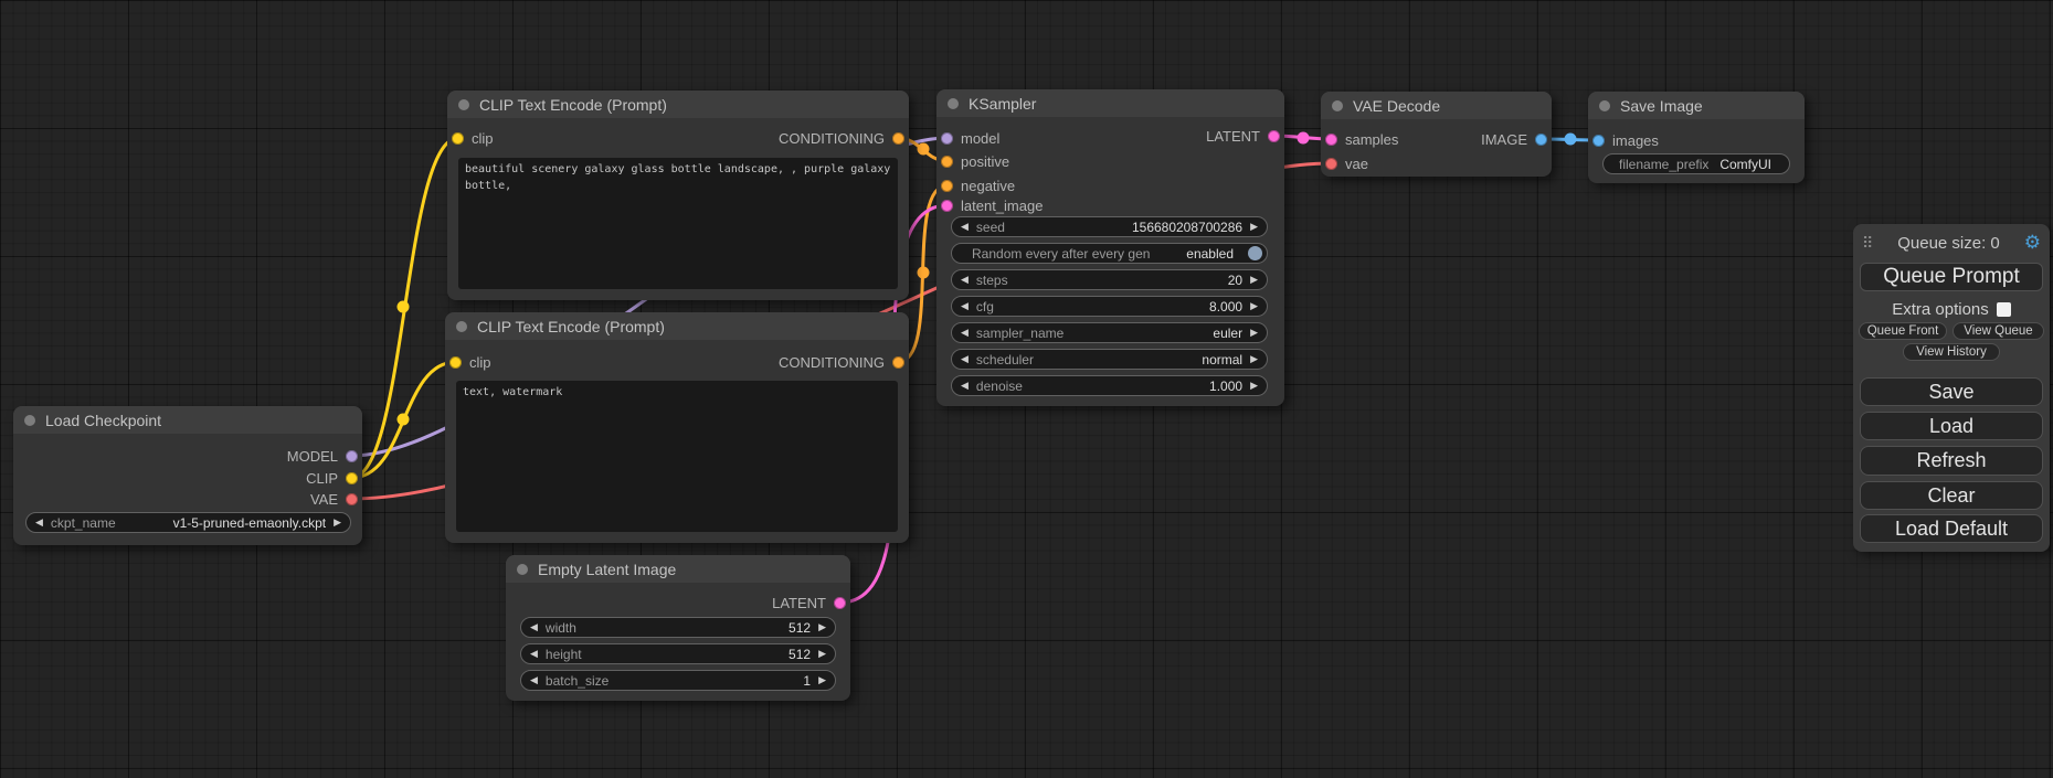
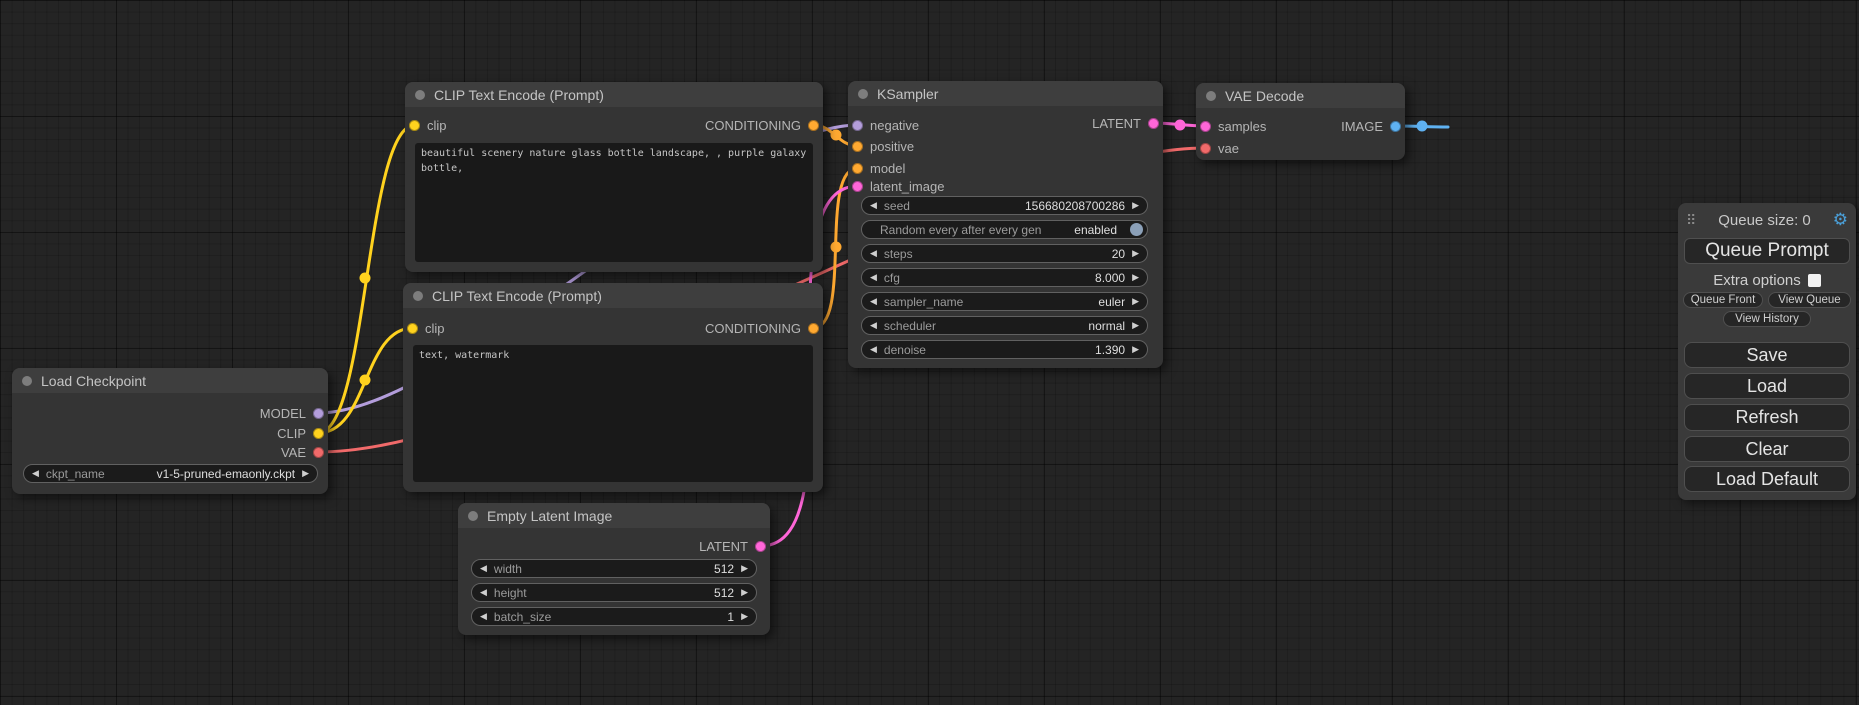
  Load Checkpoint
  MODEL
  CLIP
  VAE
  ◀
  ckpt_name
  v1-5-pruned-emaonly.ckpt
  ▶
  CLIP Text Encode (Prompt)
  clip
  CONDITIONING
- beautiful scenery galaxy glass bottle landscape, , purple galaxy bottle,
+ beautiful scenery nature glass bottle landscape, , purple galaxy bottle,
  CLIP Text Encode (Prompt)
  clip
  CONDITIONING
  text, watermark
  Empty Latent Image
  LATENT
  ◀
  width
  512
  ▶
  ◀
  height
  512
  ▶
  ◀
  batch_size
  1
  ▶
  KSampler
- model
+ negative
  positive
- negative
+ model
  latent_image
  LATENT
  ◀
  seed
  156680208700286
  ▶
  Random every after every gen
  enabled
  ◀
  steps
  20
  ▶
  ◀
  cfg
  8.000
  ▶
  ◀
  sampler_name
  euler
  ▶
  ◀
  scheduler
  normal
  ▶
  ◀
  denoise
- 1.000
+ 1.390
  ▶
  VAE Decode
  samples
  vae
  IMAGE
- Save Image
- images
- filename_prefix
- ComfyUI
  ⠿
  Queue size: 0
  ⚙
  Queue Prompt
  Extra options
  Queue Front
  View Queue
  View History
  Save
  Load
  Refresh
  Clear
  Load Default
